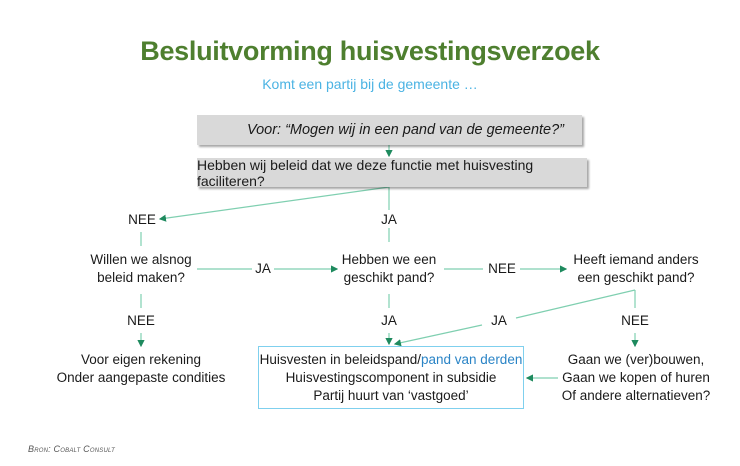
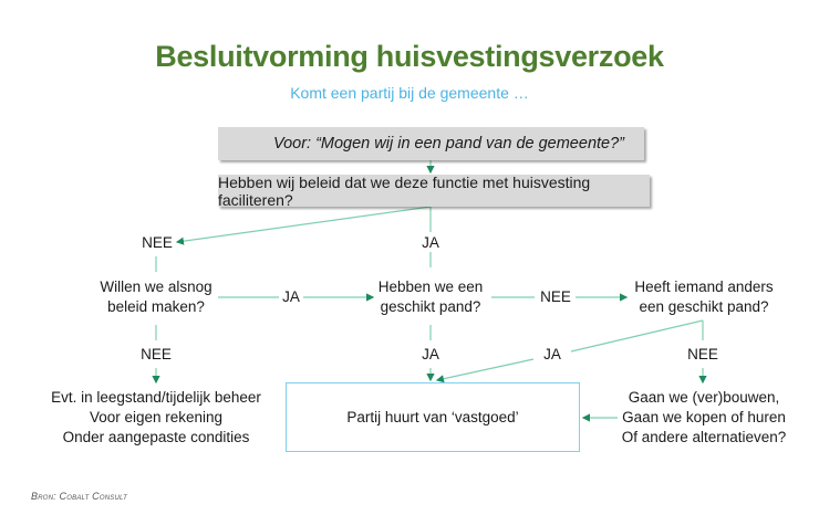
  Besluitvorming huisvestingsverzoek
  Komt een partij bij de gemeente …
  Voor: “Mogen wij in een pand van de gemeente?”
  Hebben wij beleid dat we deze functie met huisvesting faciliteren?
  NEE
  JA
  Willen we alsnog
  beleid maken?
  JA
  Hebben we een
  geschikt pand?
  NEE
  Heeft iemand anders
  een geschikt pand?
  NEE
  JA
  JA
  NEE
+ Evt. in leegstand/tijdelijk beheer
  Voor eigen rekening
  Onder aangepaste condities
- Huisvesten in beleidspand/pand van derden
- Huisvestingscomponent in subsidie
  Partij huurt van ‘vastgoed’
  Gaan we (ver)bouwen,
  Gaan we kopen of huren
  Of andere alternatieven?
  Bron: Cobalt Consult
